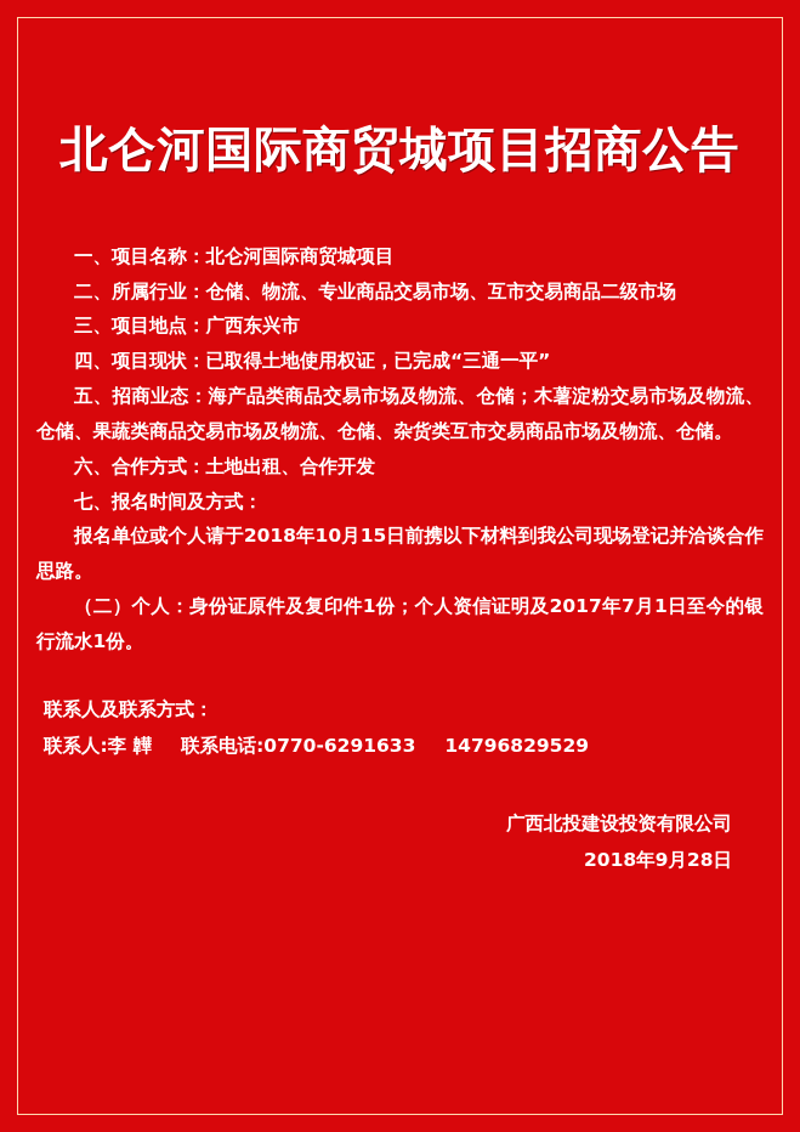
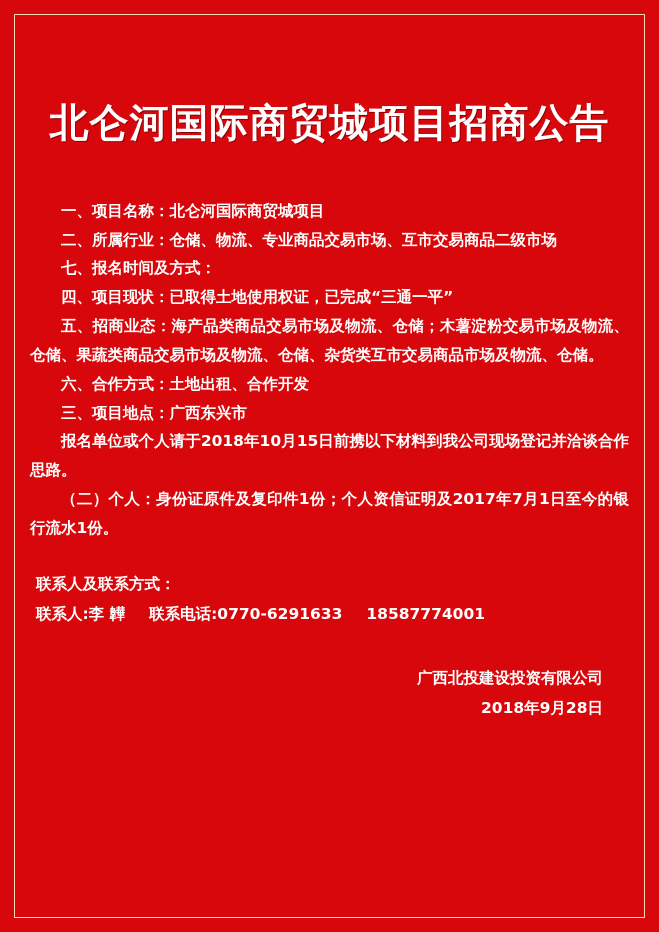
  北仑河国际商贸城项目招商公告
  一、项目名称：北仑河国际商贸城项目
  二、所属行业：仓储、物流、专业商品交易市场、互市交易商品二级市场
- 三、项目地点：广西东兴市
+ 七、报名时间及方式：
  四、项目现状：已取得土地使用权证，已完成“三通一平”
  五、招商业态：海产品类商品交易市场及物流、仓储；木薯淀粉交易市场及物流、仓储、果蔬类商品交易市场及物流、仓储、杂货类互市交易商品市场及物流、仓储。
  六、合作方式：土地出租、合作开发
- 七、报名时间及方式：
+ 三、项目地点：广西东兴市
  报名单位或个人请于2018年10月15日前携以下材料到我公司现场登记并洽谈合作思路。
  （二）个人：身份证原件及复印件1份；个人资信证明及2017年7月1日至今的银行流水1份。
  联系人及联系方式：
- 联系人:李 韡 联系电话:0770-6291633 14796829529
+ 联系人:李 韡 联系电话:0770-6291633 18587774001
  广西北投建设投资有限公司
  2018年9月28日
